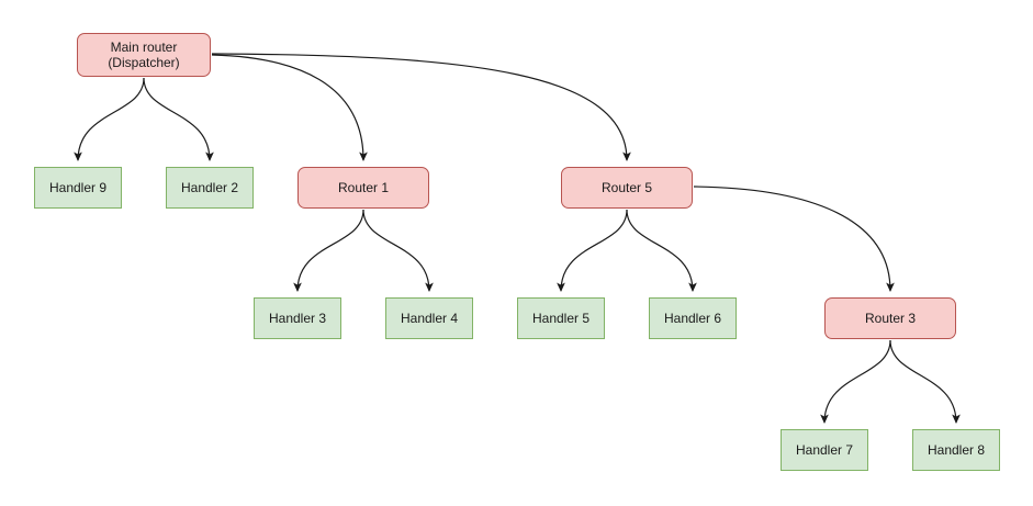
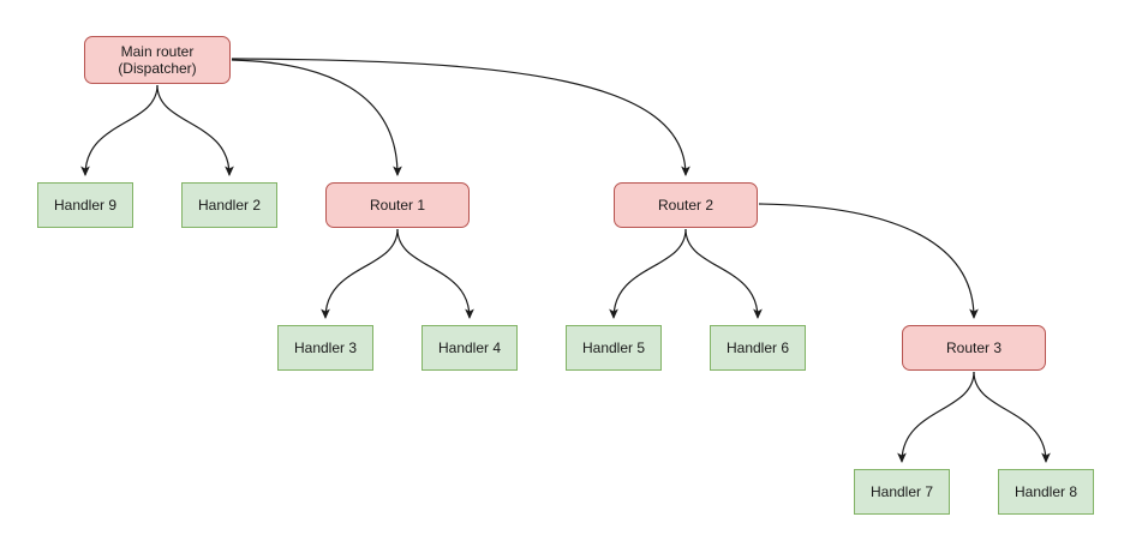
  Main router
  (Dispatcher)
  Handler 9
  Handler 2
  Router 1
- Router 5
+ Router 2
  Handler 3
  Handler 4
  Handler 5
  Handler 6
  Router 3
  Handler 7
  Handler 8
